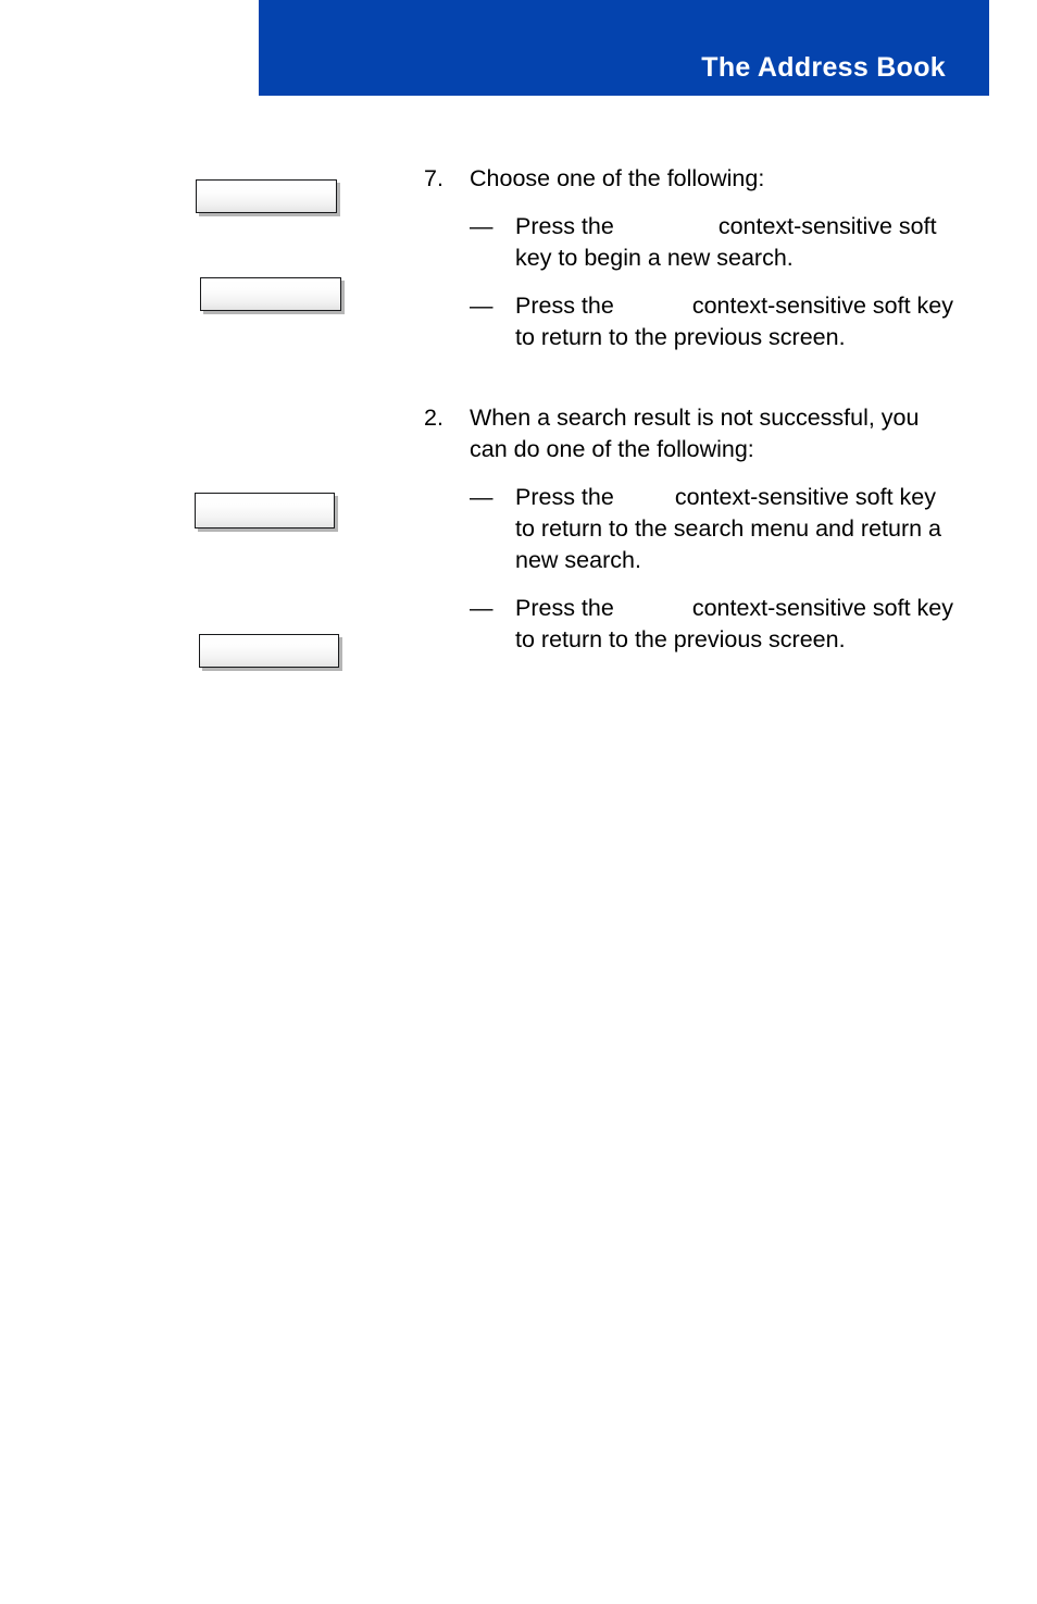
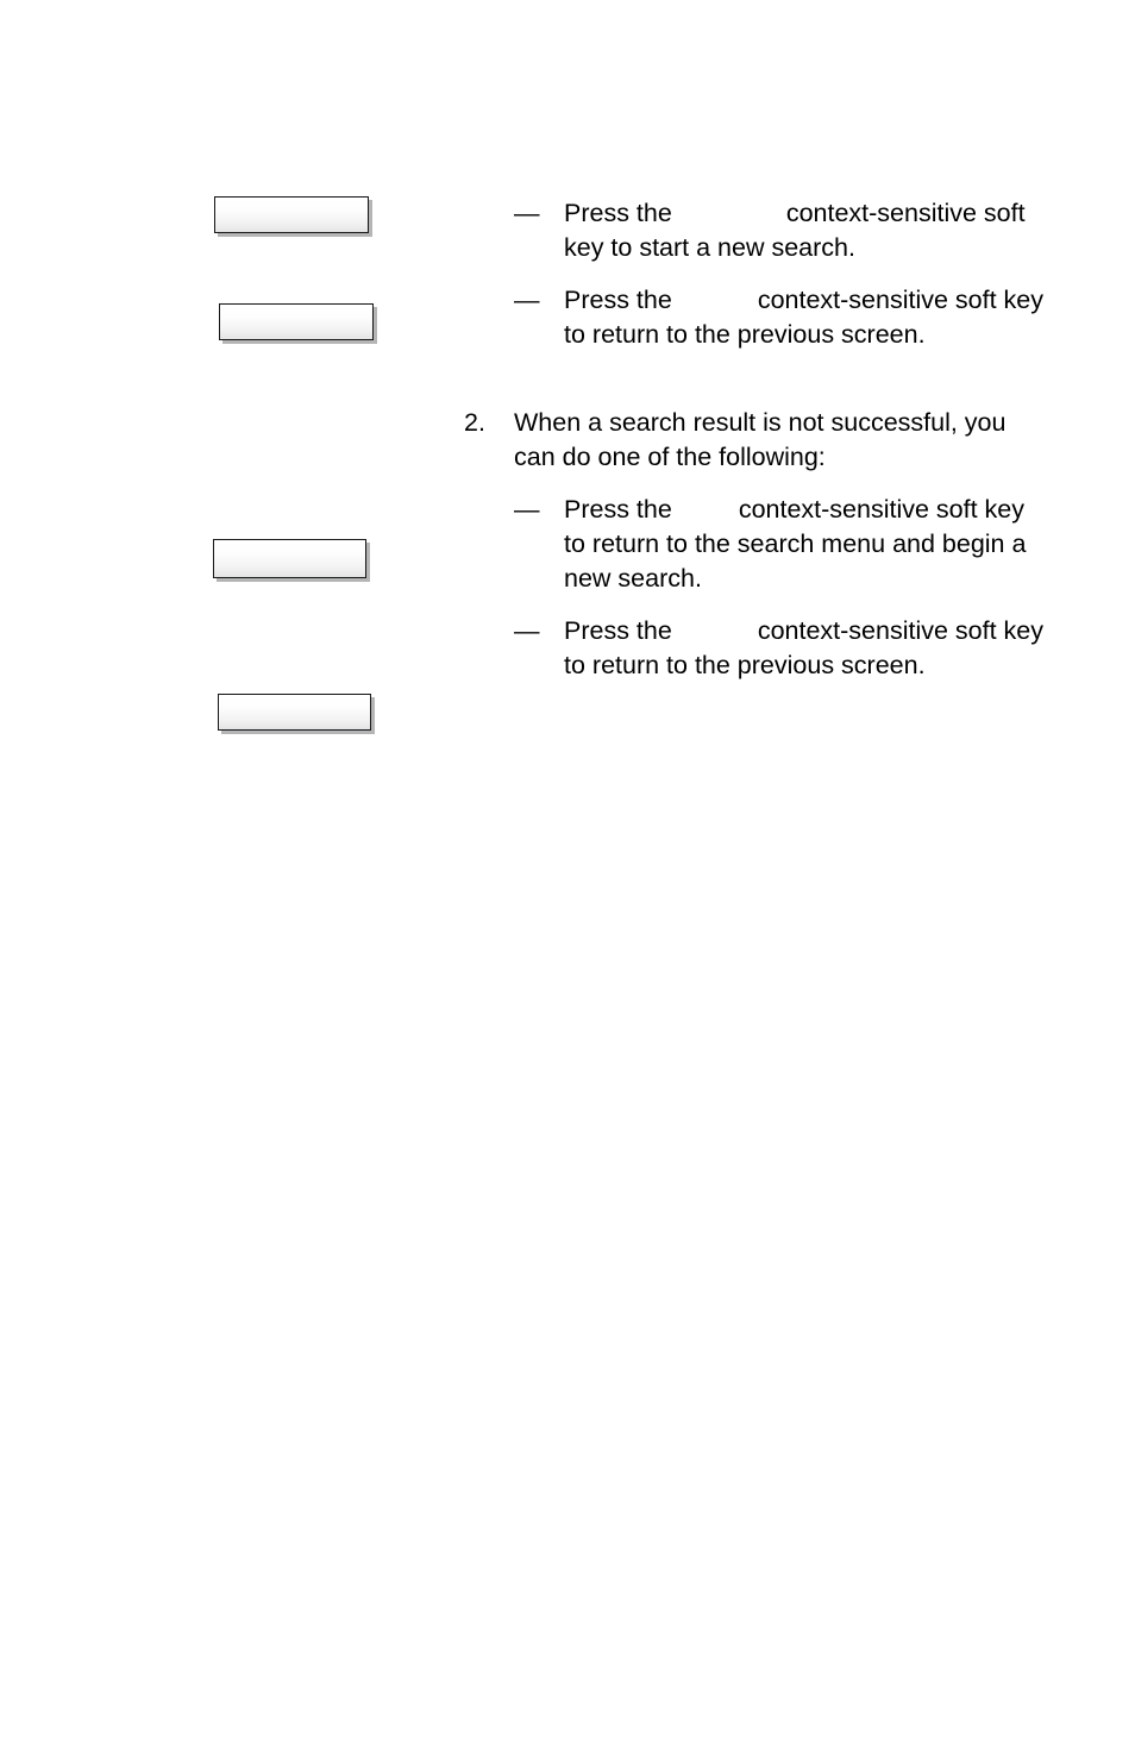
- The Address Book
- 7.
- Choose one of the following:
  —
- Press the context-sensitive soft key to begin a new search.
+ Press the context-sensitive soft key to start a new search.
  —
  Press the context-sensitive soft key to return to the previous screen.
  2.
  When a search result is not successful, you can do one of the following:
  —
- Press the context-sensitive soft key to return to the search menu and return a new search.
+ Press the context-sensitive soft key to return to the search menu and begin a new search.
  —
  Press the context-sensitive soft key to return to the previous screen.
